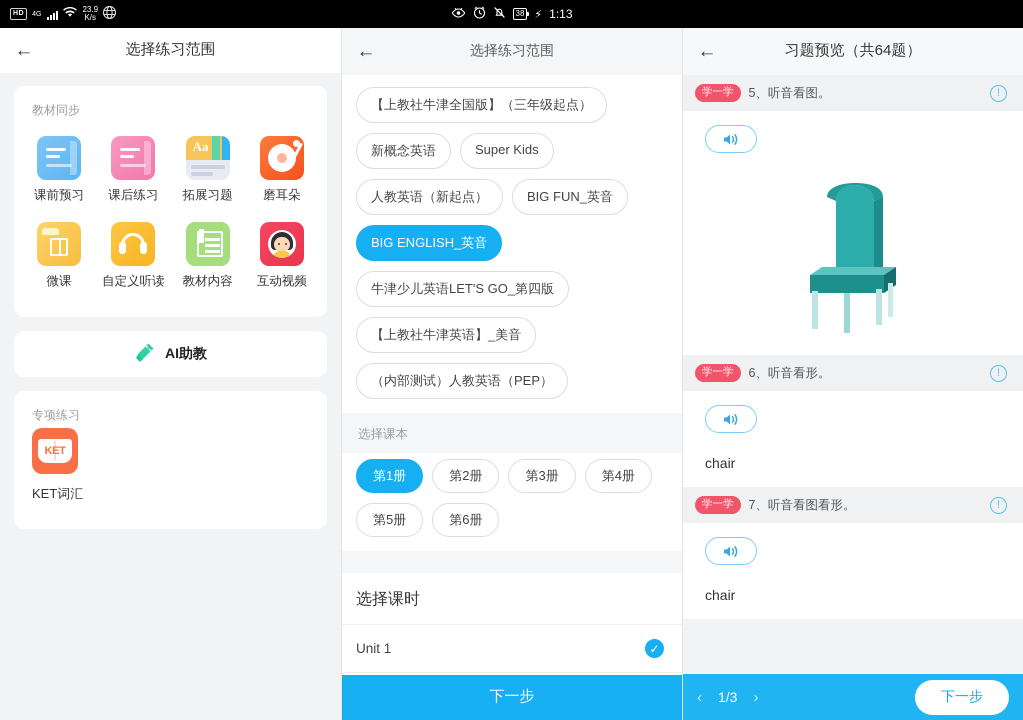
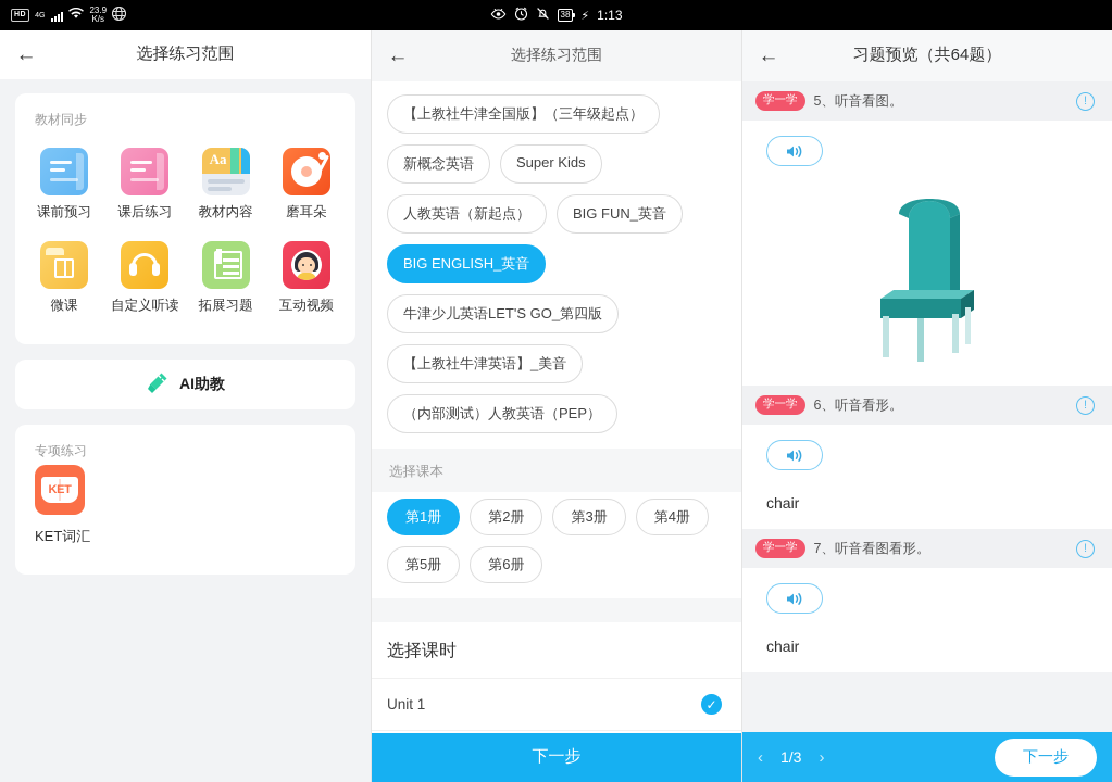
  23.9
  K/s
  38
  ⚡
  1:13
  ←
  选择练习范围
  教材同步
  课前预习
  课后练习
  Aa
- 拓展习题
+ 教材内容
  磨耳朵
  微课
  自定义听读
- 教材内容
+ 拓展习题
  互动视频
  AI助教
  专项练习
  KET
  KET词汇
  ←
  选择练习范围
  【上教社牛津全国版】（三年级起点）
  新概念英语
  Super Kids
  人教英语（新起点）
  BIG FUN_英音
  BIG ENGLISH_英音
  牛津少儿英语LET'S GO_第四版
  【上教社牛津英语】_美音
  （内部测试）人教英语（PEP）
  选择课本
  第1册
  第2册
  第3册
  第4册
  第5册
  第6册
  选择课时
  Unit 1
  ✓
  下一步
  ←
  习题预览（共64题）
  学一学
  5、听音看图。
  !
  学一学
  6、听音看形。
  !
  chair
  学一学
  7、听音看图看形。
  !
  chair
  ‹
  1/3
  ›
  下一步
